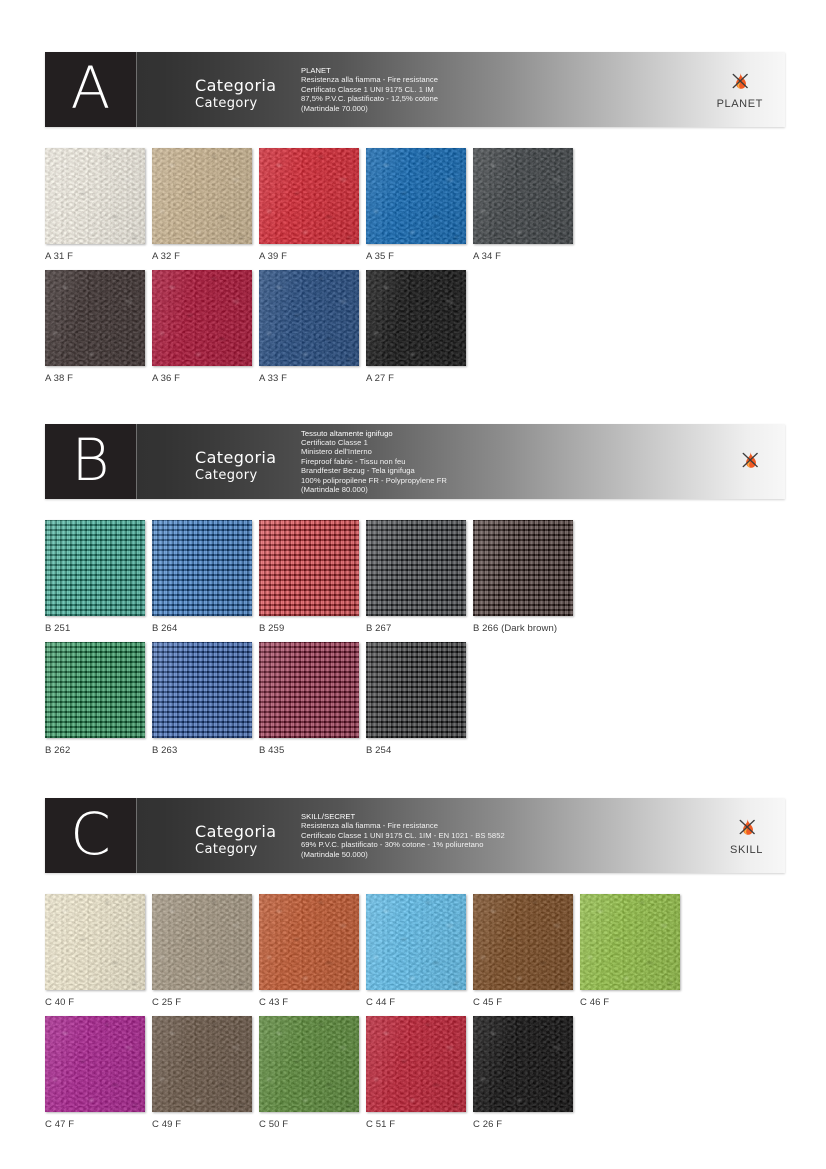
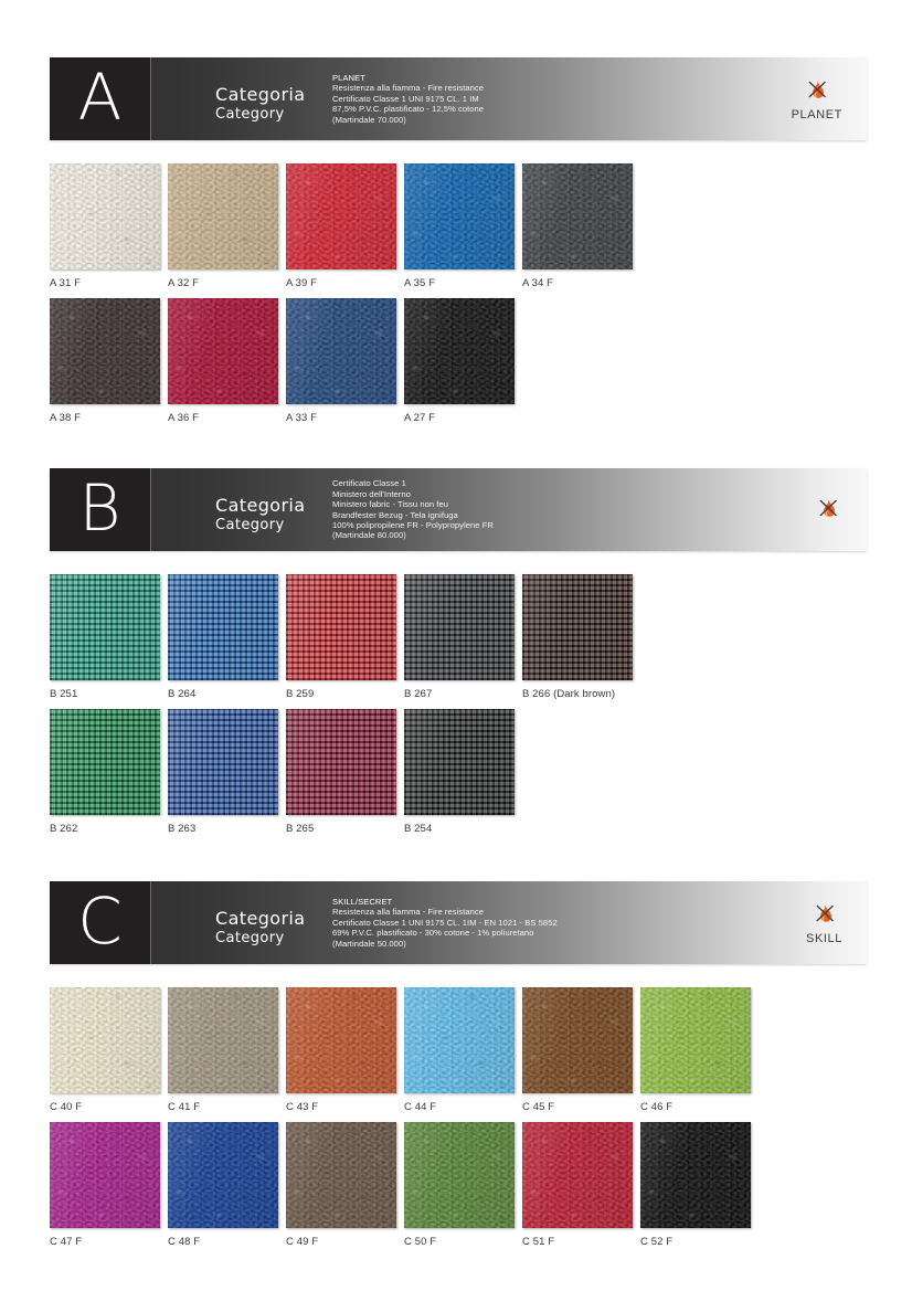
  A
  Categoria
  Category
  PLANET
  Resistenza alla fiamma - Fire resistance
  Certificato Classe 1 UNI 9175 CL. 1 IM
  87,5% P.V.C. plastificato - 12,5% cotone
  (Martindale 70.000)
  PLANET
  A 31 F
  A 32 F
  A 39 F
  A 35 F
  A 34 F
  A 38 F
  A 36 F
  A 33 F
  A 27 F
  B
  Categoria
  Category
- Tessuto altamente ignifugo
  Certificato Classe 1
  Ministero dell'Interno
- Fireproof fabric - Tissu non feu
+ Ministero fabric - Tissu non feu
  Brandfester Bezug - Tela ignifuga
  100% polipropilene FR - Polypropylene FR
  (Martindale 80.000)
  B 251
  B 264
  B 259
  B 267
  B 266 (Dark brown)
  B 262
  B 263
- B 435
+ B 265
  B 254
  C
  Categoria
  Category
  SKILL/SECRET
  Resistenza alla fiamma - Fire resistance
  Certificato Classe 1 UNI 9175 CL. 1IM - EN 1021 - BS 5852
  69% P.V.C. plastificato - 30% cotone - 1% poliuretano
  (Martindale 50.000)
  SKILL
  C 40 F
- C 25 F
+ C 41 F
  C 43 F
  C 44 F
  C 45 F
  C 46 F
  C 47 F
+ C 48 F
  C 49 F
  C 50 F
  C 51 F
- C 26 F
+ C 52 F
